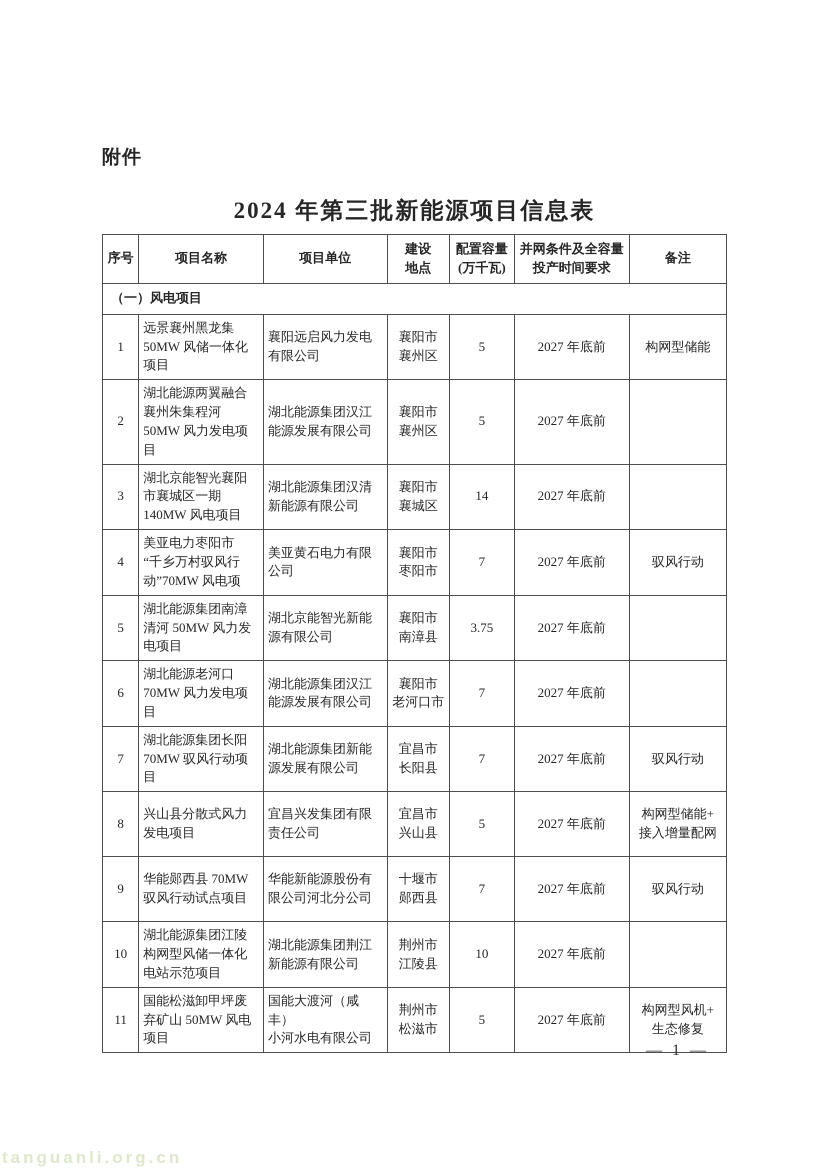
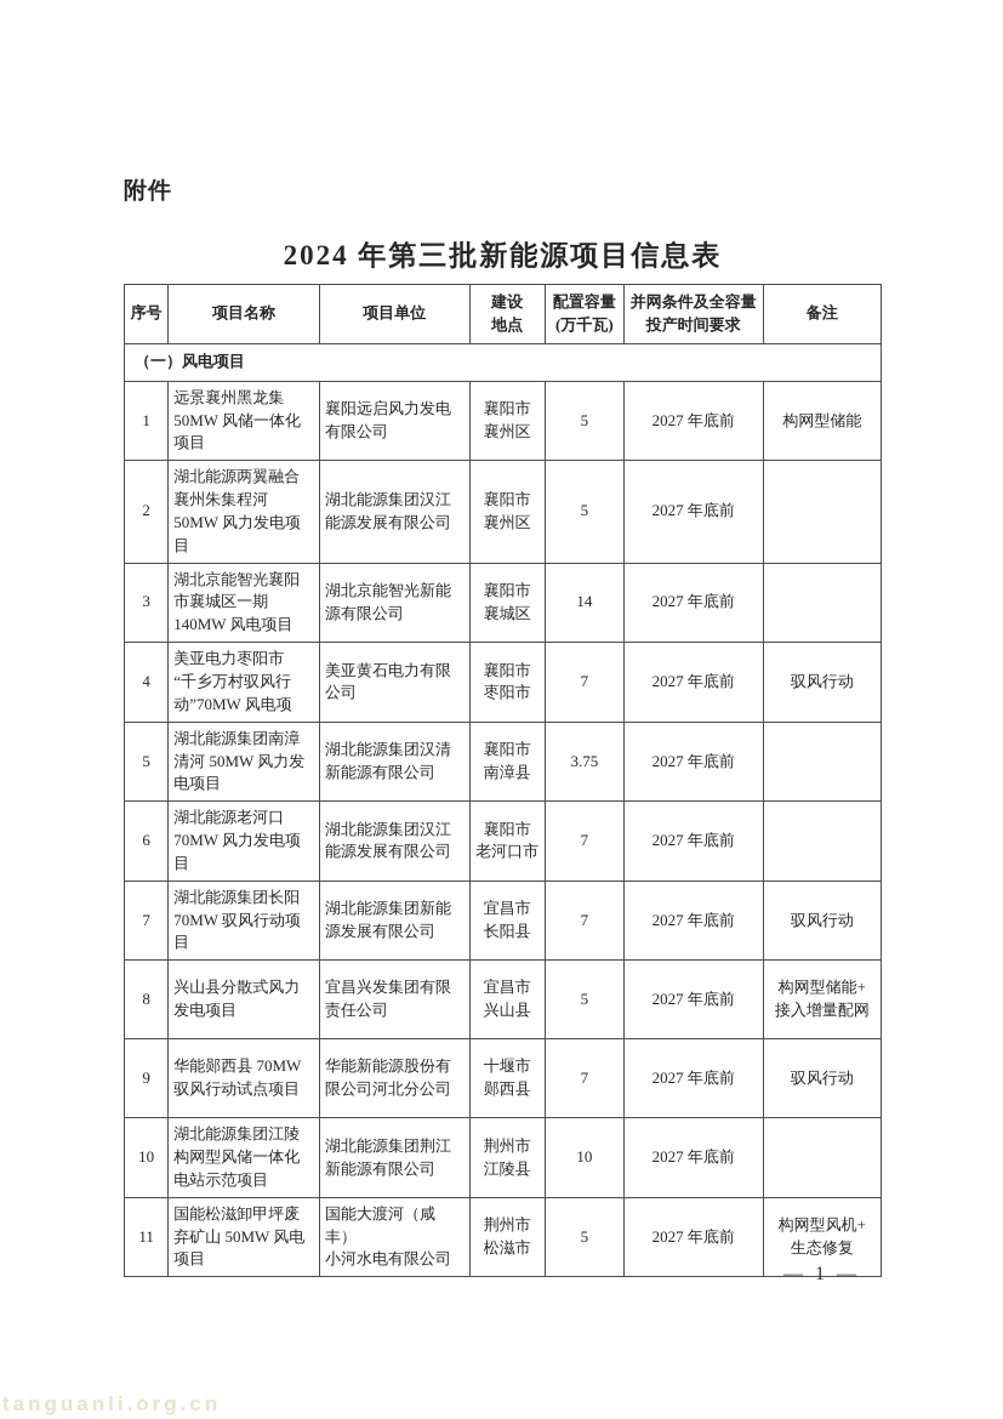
  附件
  2024 年第三批新能源项目信息表
  序号	项目名称	项目单位	建设 地点	配置容量 (万千瓦)	并网条件及全容量投产时间要求	备注
  （一）风电项目
  1	远景襄州黑龙集 50MW 风储一体化 项目	襄阳远启风力发电 有限公司	襄阳市 襄州区	5	2027 年底前	构网型储能
  2	湖北能源两翼融合 襄州朱集程河 50MW 风力发电项 目	湖北能源集团汉江 能源发展有限公司	襄阳市 襄州区	5	2027 年底前
- 3	湖北京能智光襄阳 市襄城区一期 140MW 风电项目	湖北能源集团汉清 新能源有限公司	襄阳市 襄城区	14	2027 年底前
+ 3	湖北京能智光襄阳 市襄城区一期 140MW 风电项目	湖北京能智光新能 源有限公司	襄阳市 襄城区	14	2027 年底前
  4	美亚电力枣阳市 “千乡万村驭风行 动”70MW 风电项	美亚黄石电力有限 公司	襄阳市 枣阳市	7	2027 年底前	驭风行动
- 5	湖北能源集团南漳 清河 50MW 风力发 电项目	湖北京能智光新能 源有限公司	襄阳市 南漳县	3.75	2027 年底前
+ 5	湖北能源集团南漳 清河 50MW 风力发 电项目	湖北能源集团汉清 新能源有限公司	襄阳市 南漳县	3.75	2027 年底前
  6	湖北能源老河口 70MW 风力发电项 目	湖北能源集团汉江 能源发展有限公司	襄阳市 老河口市	7	2027 年底前
  7	湖北能源集团长阳 70MW 驭风行动项 目	湖北能源集团新能 源发展有限公司	宜昌市 长阳县	7	2027 年底前	驭风行动
  8	兴山县分散式风力 发电项目	宜昌兴发集团有限 责任公司	宜昌市 兴山县	5	2027 年底前	构网型储能+ 接入增量配网
  9	华能郧西县 70MW 驭风行动试点项目	华能新能源股份有 限公司河北分公司	十堰市 郧西县	7	2027 年底前	驭风行动
  10	湖北能源集团江陵 构网型风储一体化 电站示范项目	湖北能源集团荆江 新能源有限公司	荆州市 江陵县	10	2027 年底前
  11	国能松滋卸甲坪废 弃矿山 50MW 风电 项目	国能大渡河（咸丰） 小河水电有限公司	荆州市 松滋市	5	2027 年底前	构网型风机+ 生态修复
  — 1 —
  tanguanli.org.cn
